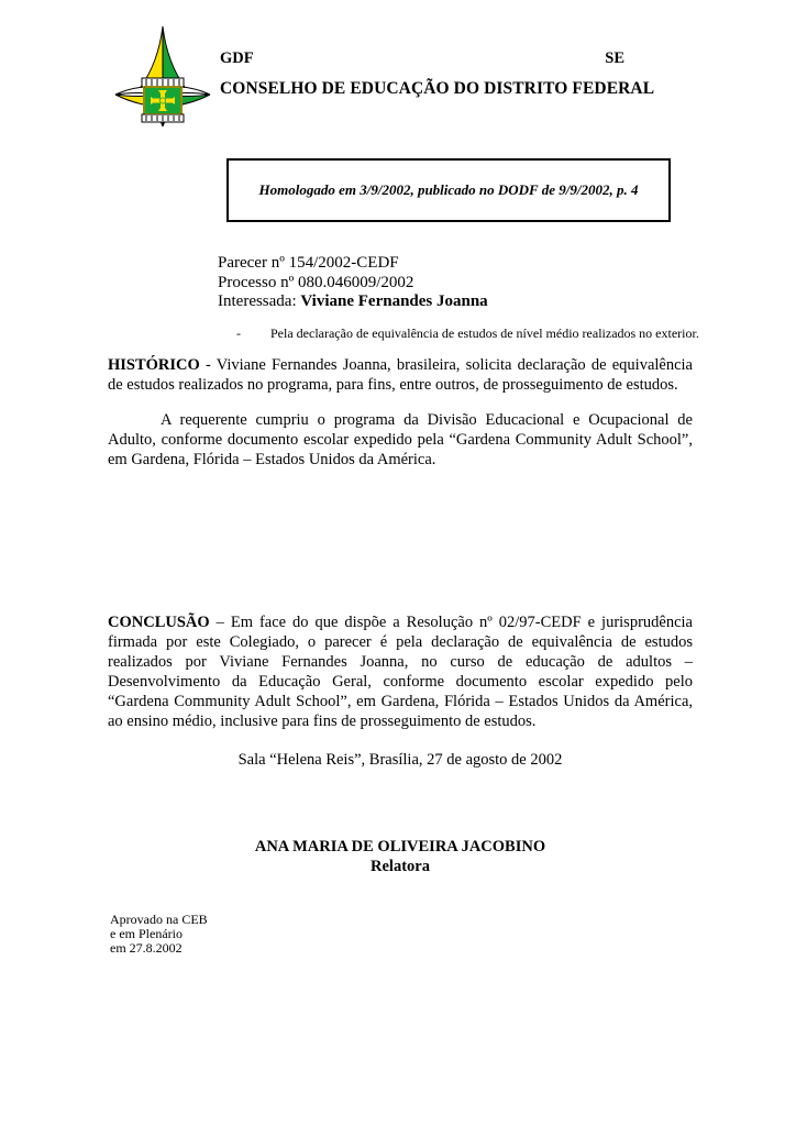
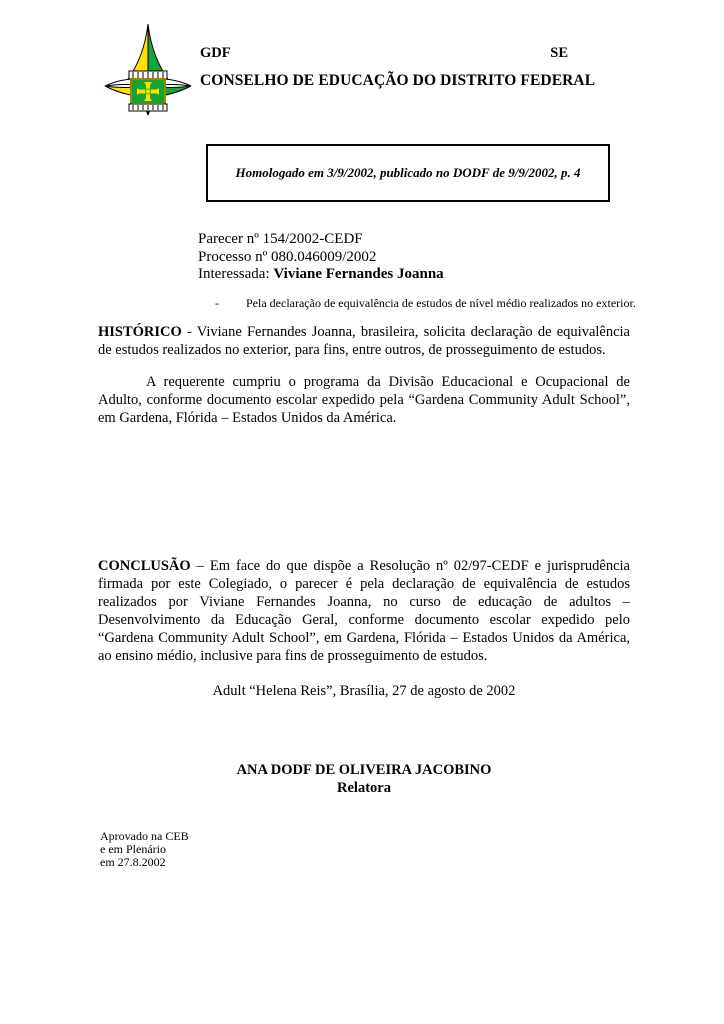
  GDF
  SE
  CONSELHO DE EDUCAÇÃO DO DISTRITO FEDERAL
  Homologado em 3/9/2002, publicado no DODF de 9/9/2002, p. 4
  Parecer nº 154/2002-CEDF
  Processo nº 080.046009/2002
  Interessada: Viviane Fernandes Joanna
  -
  Pela declaração de equivalência de estudos de nível médio realizados no exterior.
- HISTÓRICO - Viviane Fernandes Joanna, brasileira, solicita declaração de equivalência de estudos realizados no programa, para fins, entre outros, de prosseguimento de estudos.
+ HISTÓRICO - Viviane Fernandes Joanna, brasileira, solicita declaração de equivalência de estudos realizados no exterior, para fins, entre outros, de prosseguimento de estudos.
  A requerente cumpriu o programa da Divisão Educacional e Ocupacional de Adulto, conforme documento escolar expedido pela “Gardena Community Adult School”, em Gardena, Flórida – Estados Unidos da América.
  CONCLUSÃO – Em face do que dispõe a Resolução nº 02/97-CEDF e jurisprudência firmada por este Colegiado, o parecer é pela declaração de equivalência de estudos realizados por Viviane Fernandes Joanna, no curso de educação de adultos – Desenvolvimento da Educação Geral, conforme documento escolar expedido pelo “Gardena Community Adult School”, em Gardena, Flórida – Estados Unidos da América, ao ensino médio, inclusive para fins de prosseguimento de estudos.
- Sala “Helena Reis”, Brasília, 27 de agosto de 2002
+ Adult “Helena Reis”, Brasília, 27 de agosto de 2002
- ANA MARIA DE OLIVEIRA JACOBINO
+ ANA DODF DE OLIVEIRA JACOBINO
  Relatora
  Aprovado na CEB
  e em Plenário
  em 27.8.2002
